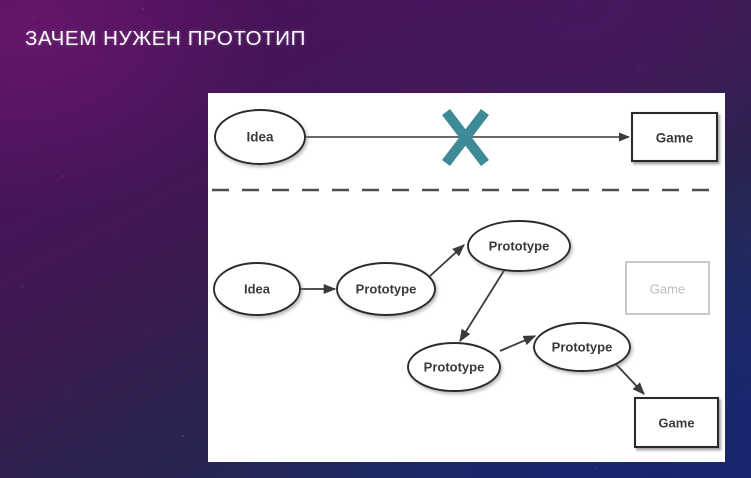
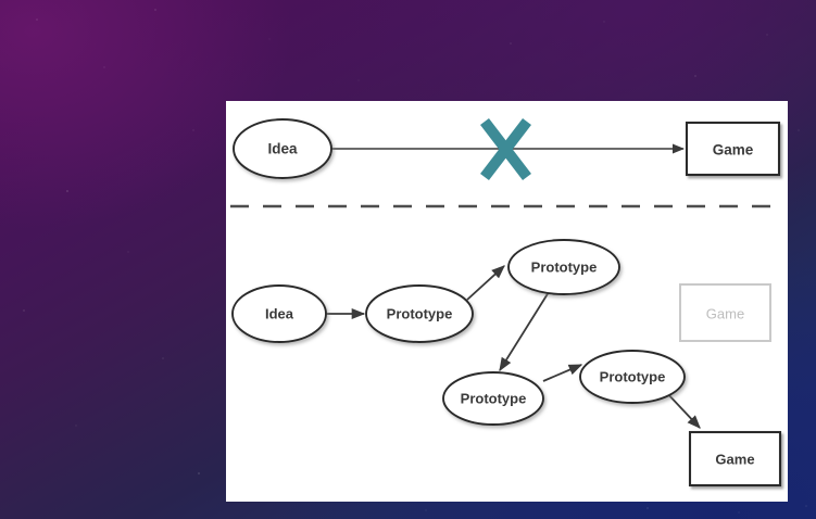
- ЗАЧЕМ НУЖЕН ПРОТОТИП
  Idea
  Game
  Idea
  Prototype
  Prototype
  Prototype
  Prototype
  Game
  Game
